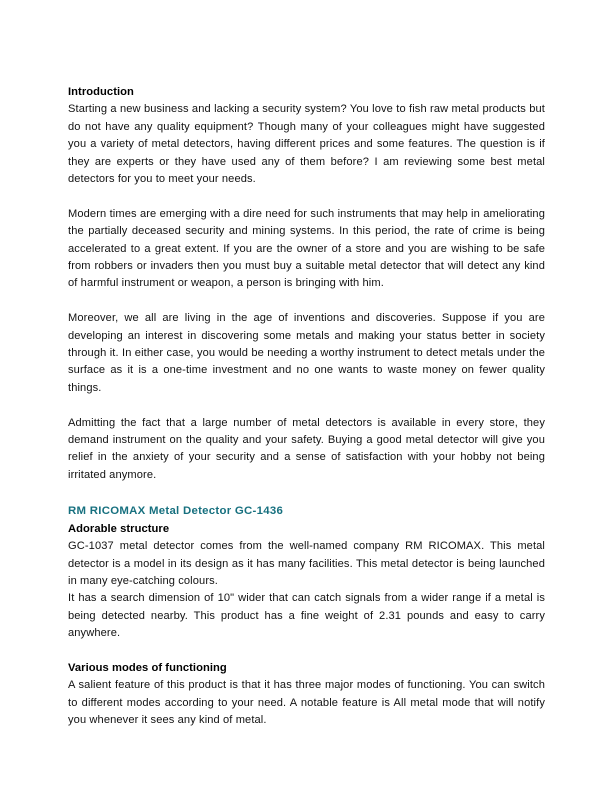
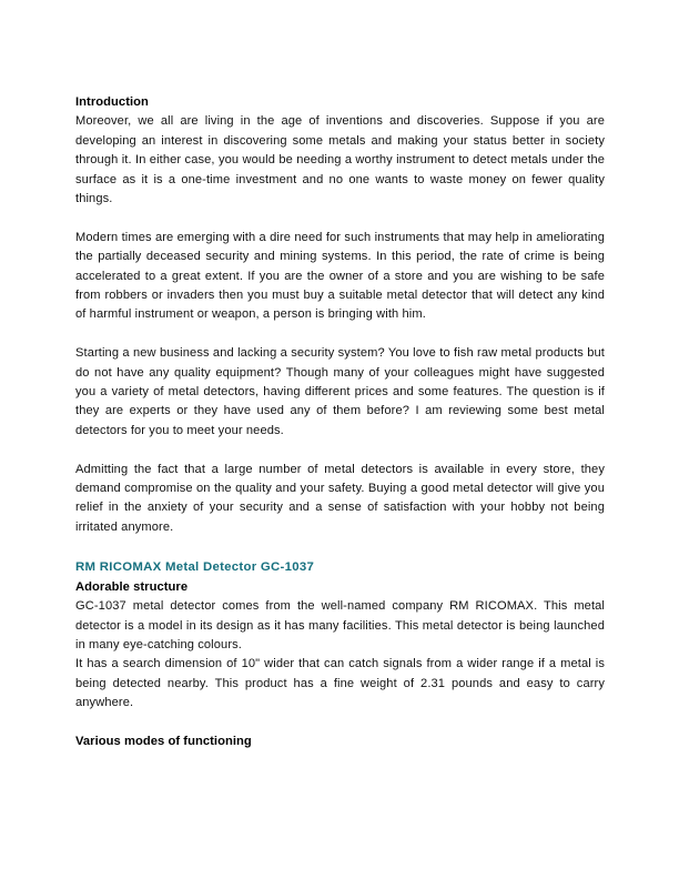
  Introduction
- Starting a new business and lacking a security system? You love to fish raw metal products but do not have any quality equipment? Though many of your colleagues might have suggested you a variety of metal detectors, having different prices and some features. The question is if they are experts or they have used any of them before? I am reviewing some best metal detectors for you to meet your needs.
+ Moreover, we all are living in the age of inventions and discoveries. Suppose if you are developing an interest in discovering some metals and making your status better in society through it. In either case, you would be needing a worthy instrument to detect metals under the surface as it is a one-time investment and no one wants to waste money on fewer quality things.
  Modern times are emerging with a dire need for such instruments that may help in ameliorating the partially deceased security and mining systems. In this period, the rate of crime is being accelerated to a great extent. If you are the owner of a store and you are wishing to be safe from robbers or invaders then you must buy a suitable metal detector that will detect any kind of harmful instrument or weapon, a person is bringing with him.
- Moreover, we all are living in the age of inventions and discoveries. Suppose if you are developing an interest in discovering some metals and making your status better in society through it. In either case, you would be needing a worthy instrument to detect metals under the surface as it is a one-time investment and no one wants to waste money on fewer quality things.
+ Starting a new business and lacking a security system? You love to fish raw metal products but do not have any quality equipment? Though many of your colleagues might have suggested you a variety of metal detectors, having different prices and some features. The question is if they are experts or they have used any of them before? I am reviewing some best metal detectors for you to meet your needs.
- Admitting the fact that a large number of metal detectors is available in every store, they demand instrument on the quality and your safety. Buying a good metal detector will give you relief in the anxiety of your security and a sense of satisfaction with your hobby not being irritated anymore.
+ Admitting the fact that a large number of metal detectors is available in every store, they demand compromise on the quality and your safety. Buying a good metal detector will give you relief in the anxiety of your security and a sense of satisfaction with your hobby not being irritated anymore.
- RM RICOMAX Metal Detector GC-1436
+ RM RICOMAX Metal Detector GC-1037
  Adorable structure
  GC-1037 metal detector comes from the well-named company RM RICOMAX. This metal detector is a model in its design as it has many facilities. This metal detector is being launched in many eye-catching colours.
  It has a search dimension of 10" wider that can catch signals from a wider range if a metal is being detected nearby. This product has a fine weight of 2.31 pounds and easy to carry anywhere.
  Various modes of functioning
- A salient feature of this product is that it has three major modes of functioning. You can switch to different modes according to your need. A notable feature is All metal mode that will notify you whenever it sees any kind of metal.
